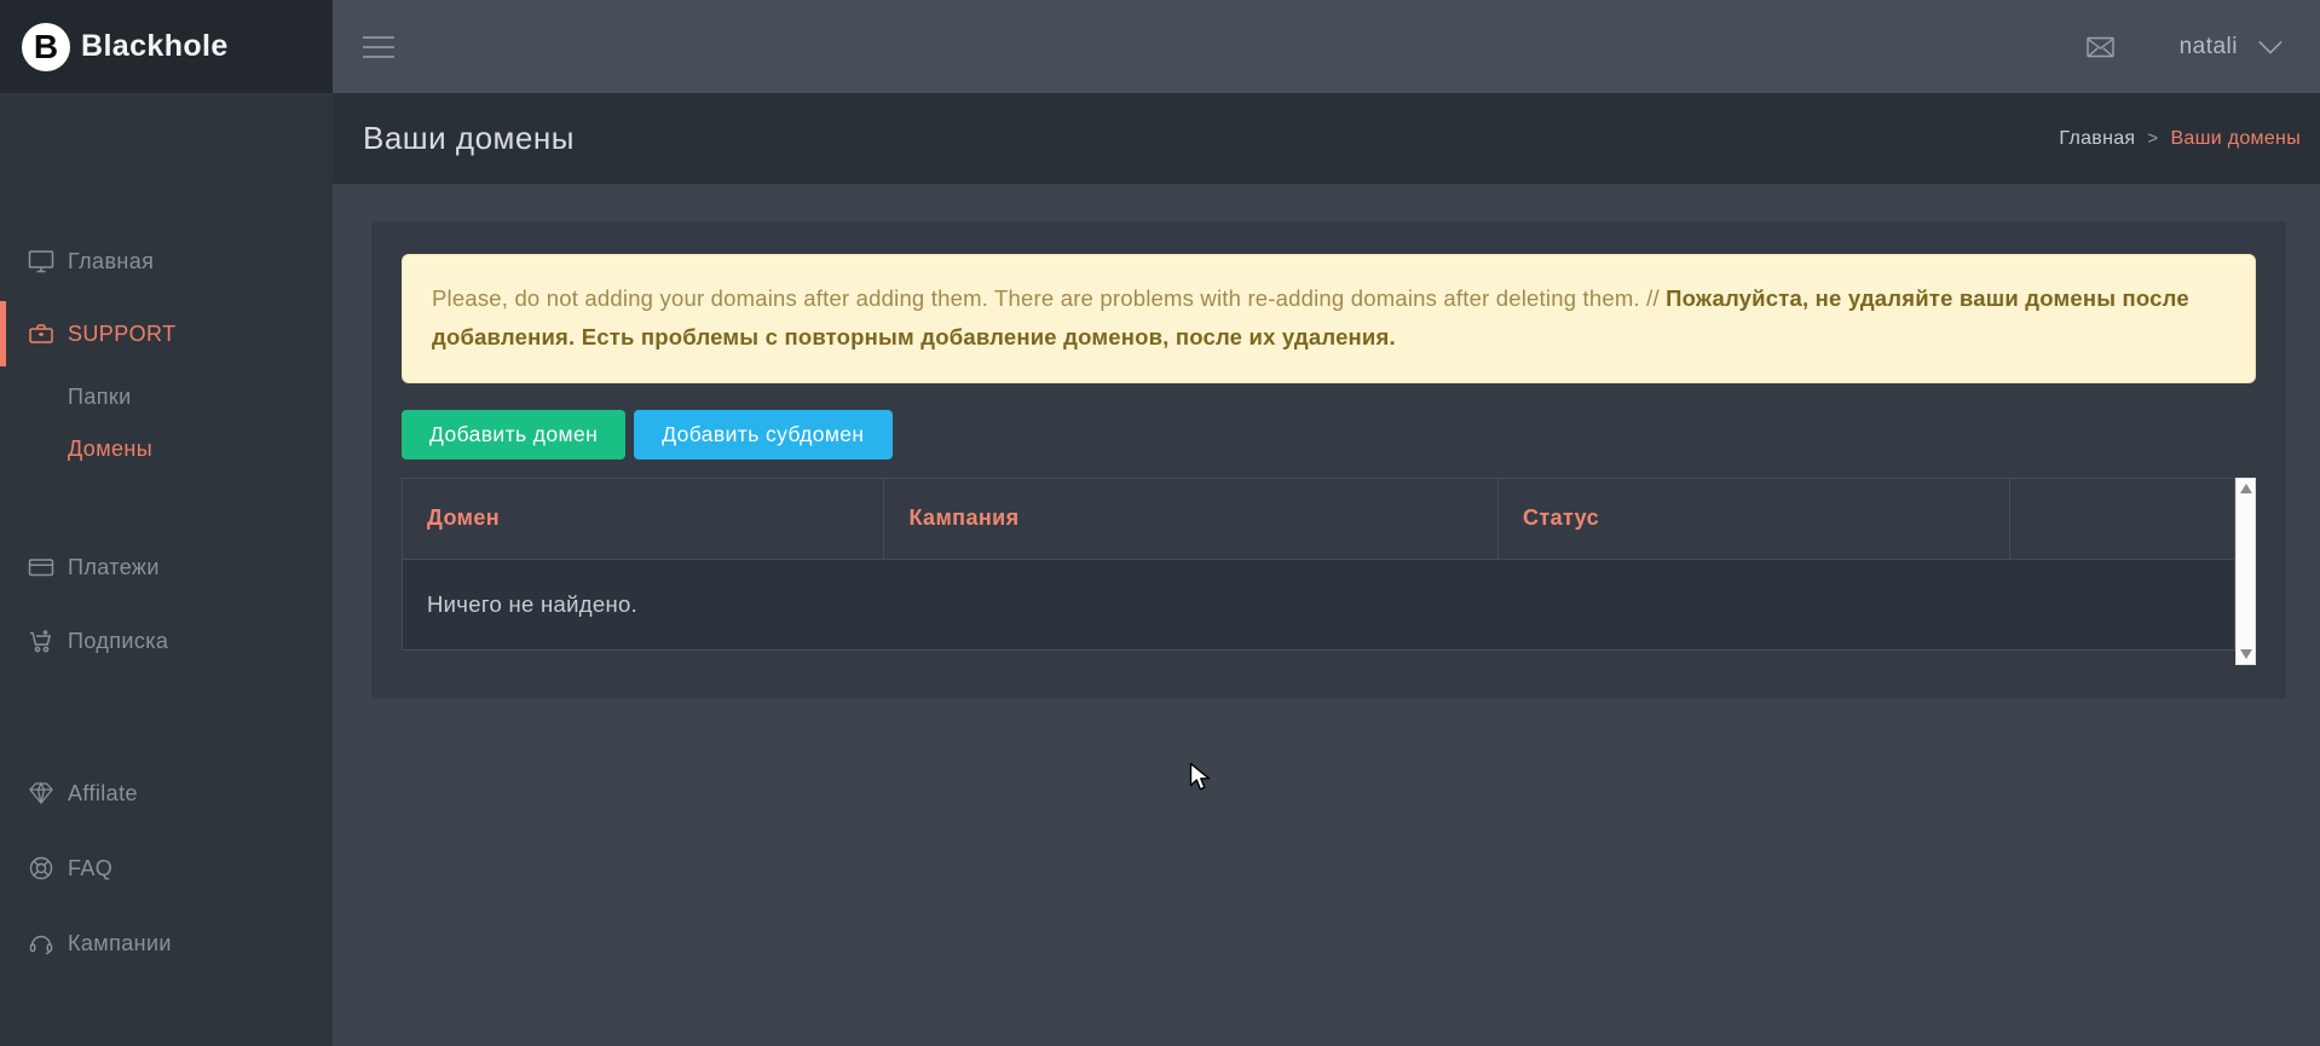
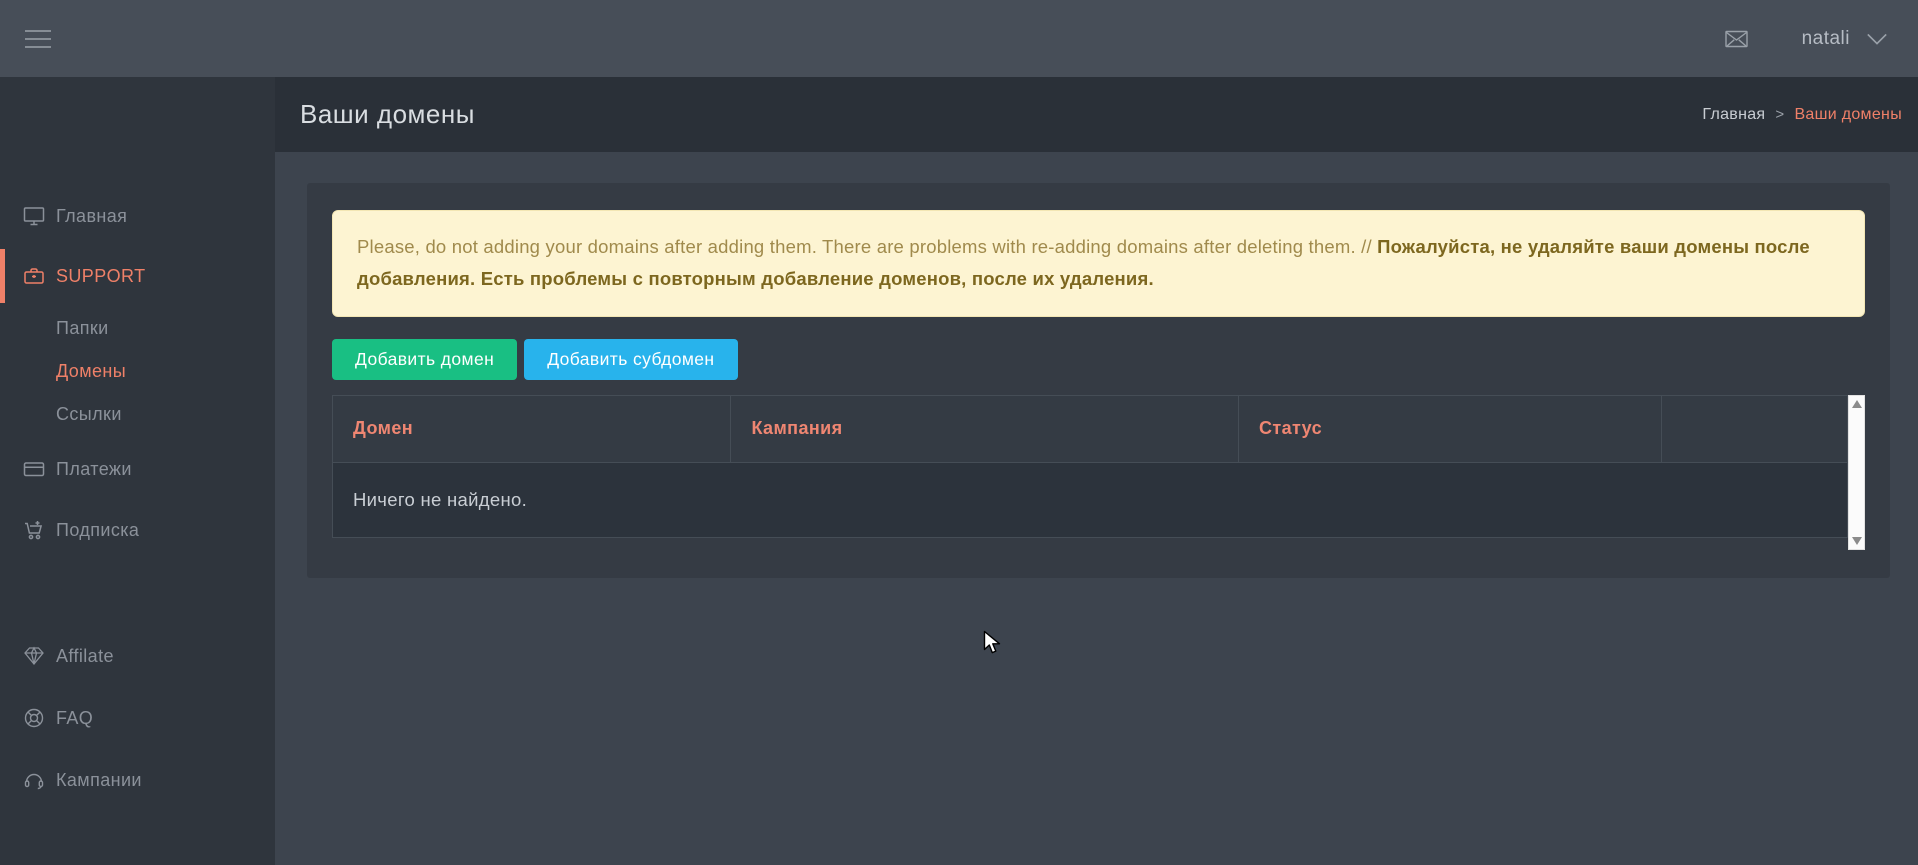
- B
- Blackhole
  natali
  Главная
  SUPPORT
  Папки
  Домены
+ Ссылки
  Платежи
  Подписка
  Affilate
  FAQ
  Кампании
  Ваши домены
  Главная
  >
  Ваши домены
  Please, do not adding your domains after adding them. There are problems with re-adding domains after deleting them. // Пожалуйста, не удаляйте ваши домены после добавления. Есть проблемы с повторным добавление доменов, после их удаления.
  Добавить домен
  Добавить субдомен
  Домен	Кампания	Статус
  Ничего не найдено.
